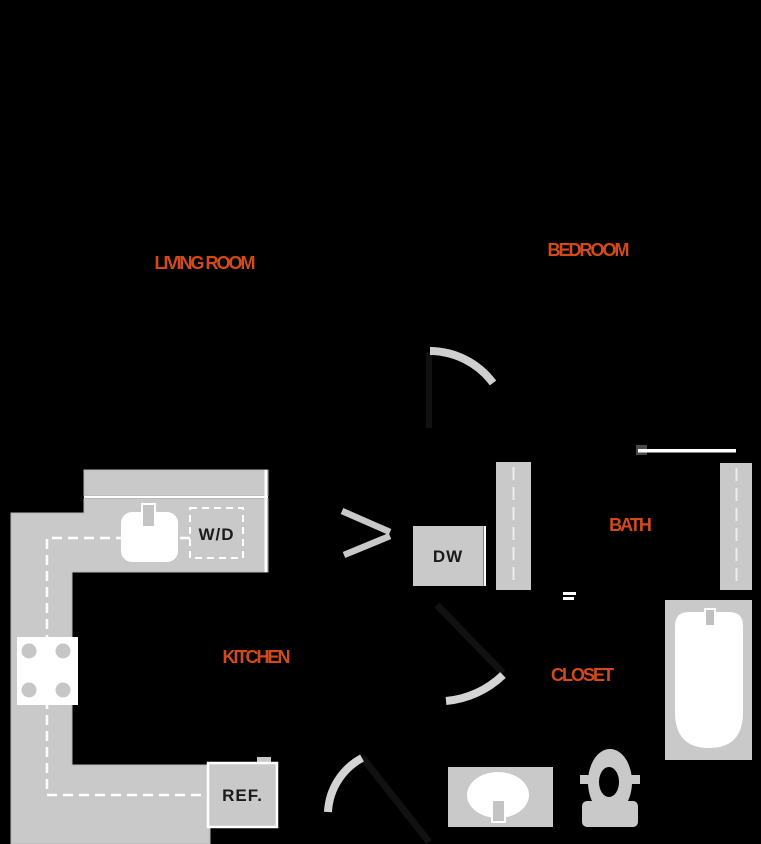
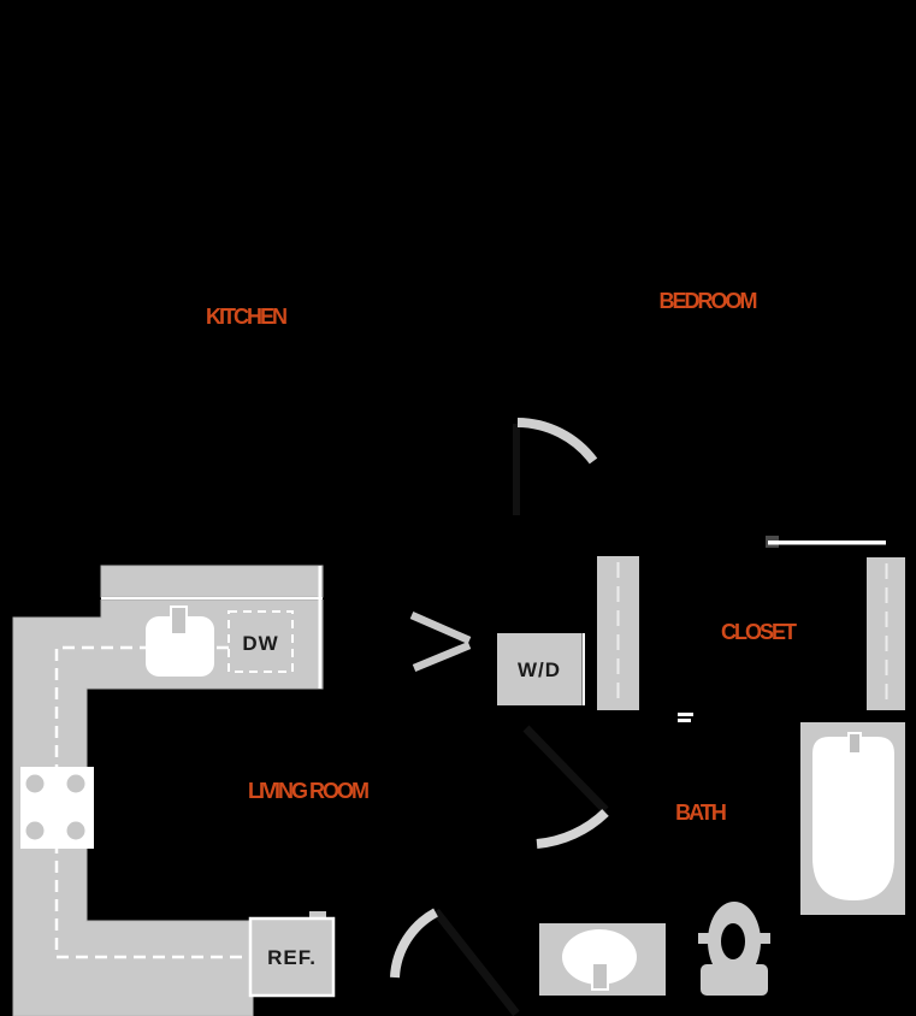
- W/D
+ DW
  REF.
- DW
+ W/D
- LIVING ROOM
+ KITCHEN
  BEDROOM
- BATH
+ CLOSET
- KITCHEN
+ LIVING ROOM
- CLOSET
+ BATH
